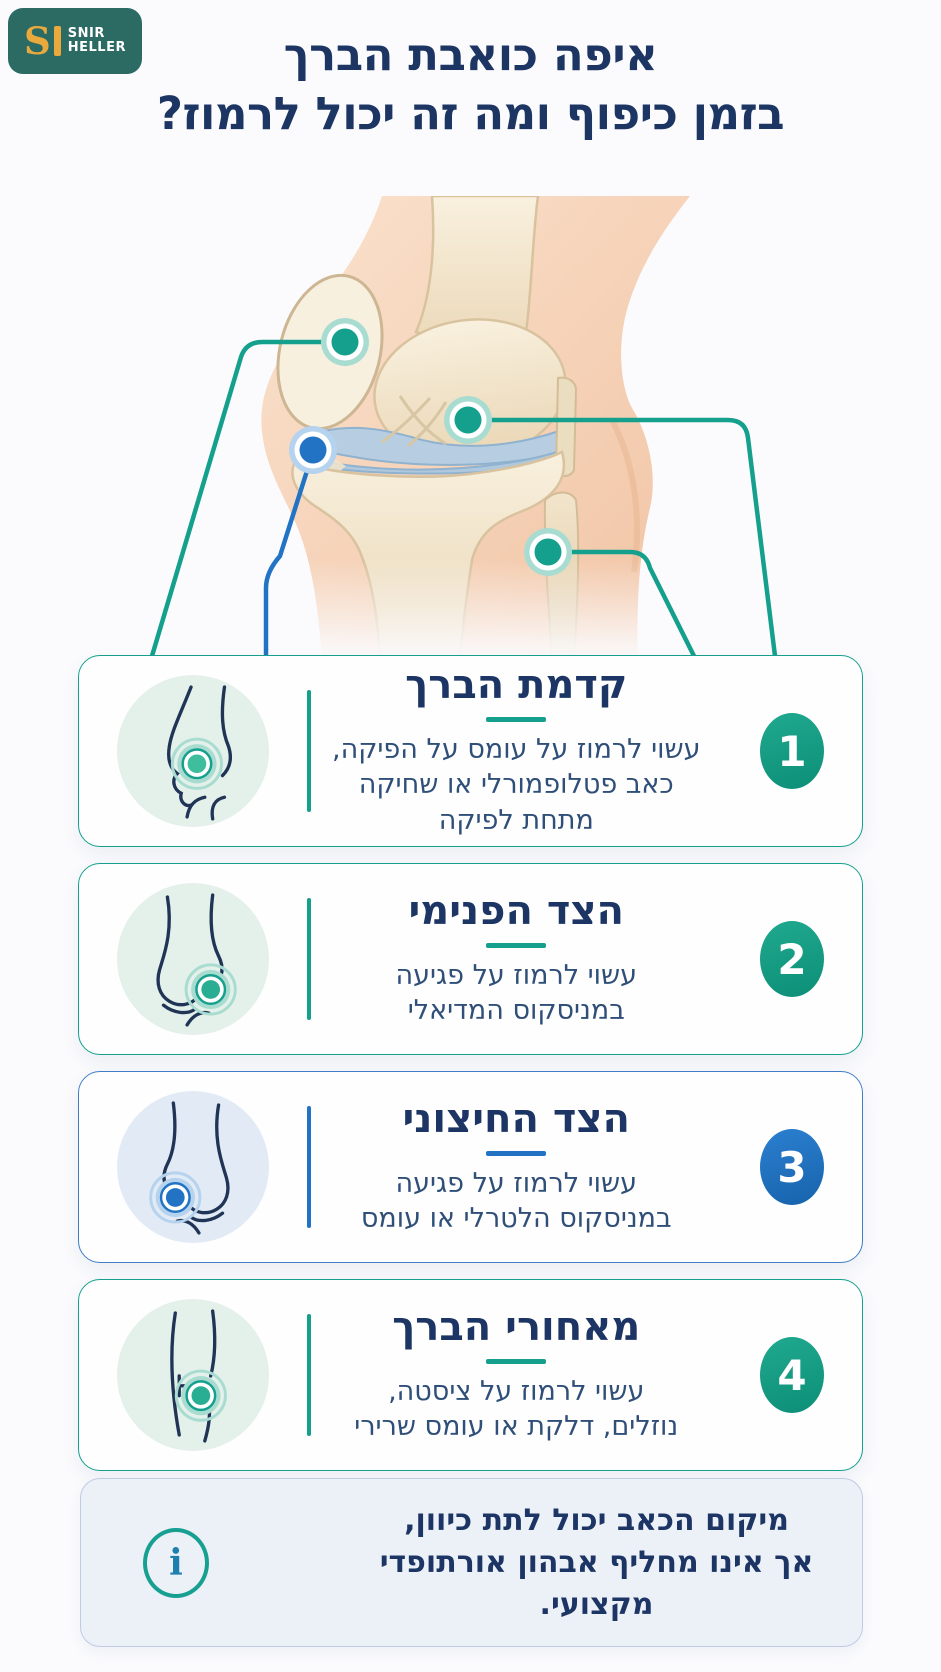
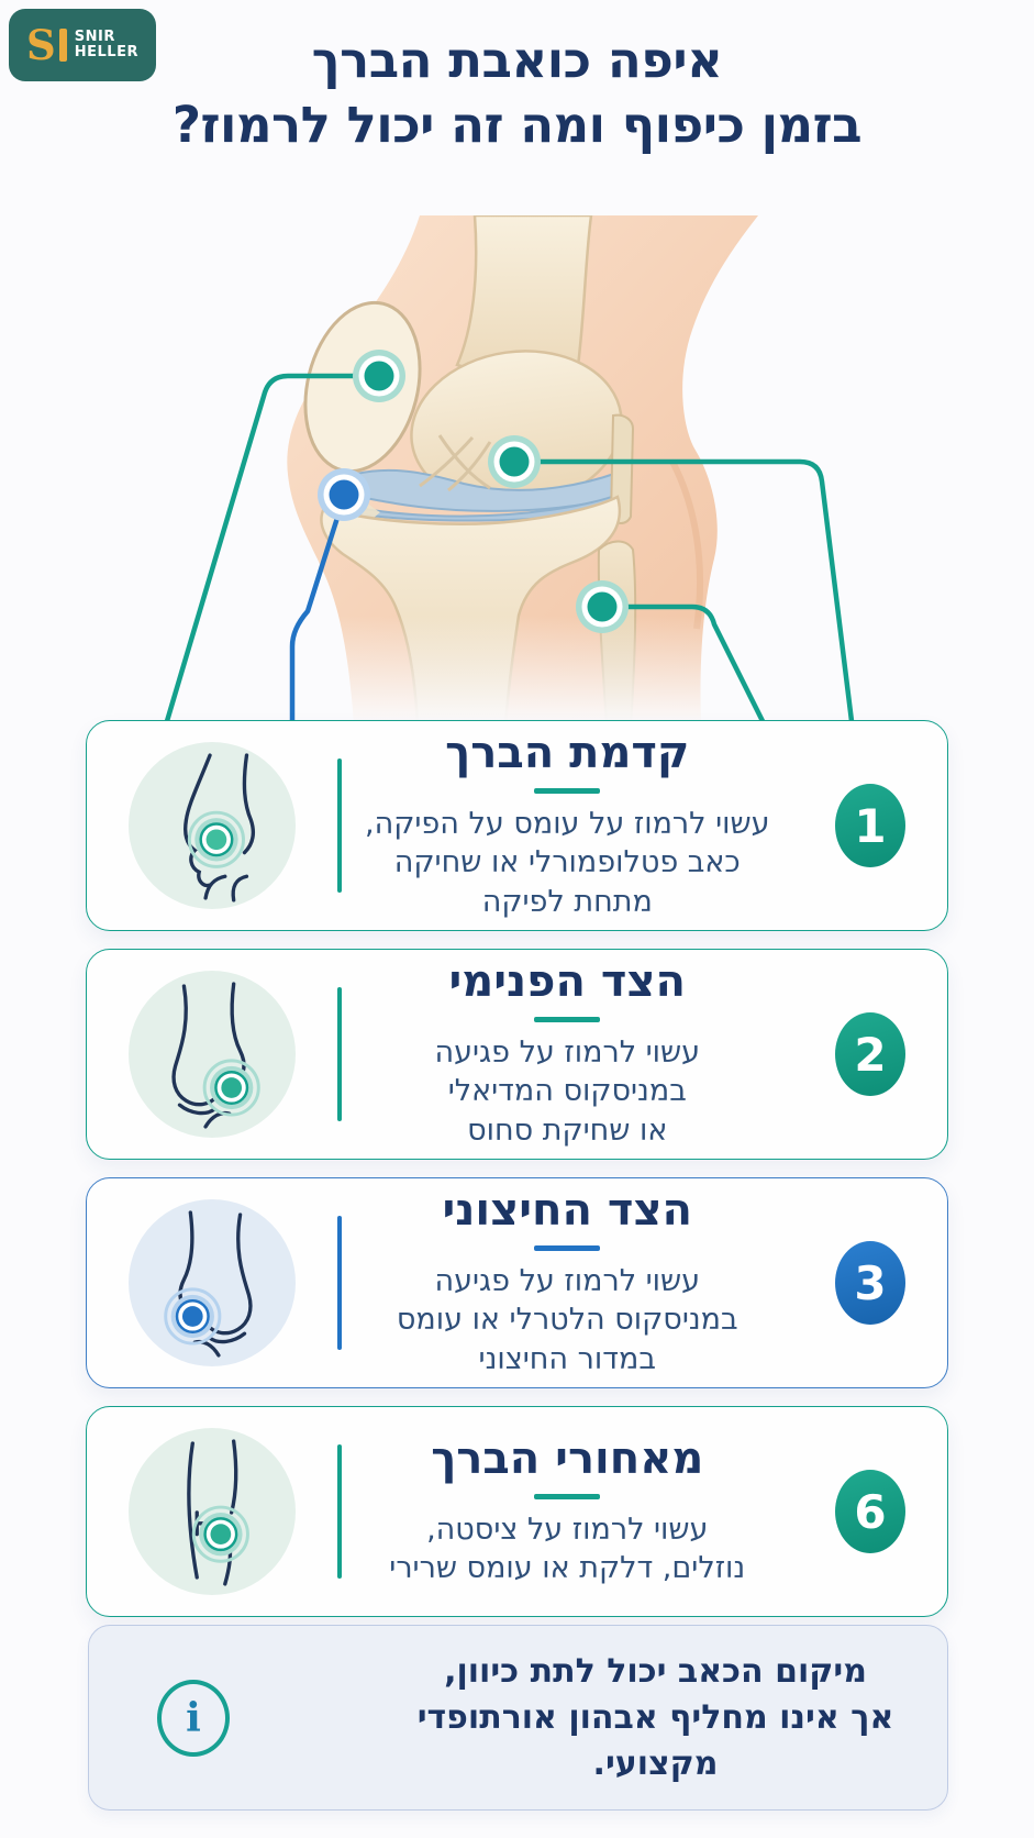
  S
  SNIR
  HELLER
  איפה כואבת הברך
  בזמן כיפוף ומה זה יכול לרמוז?
  קדמת הברך
  עשוי לרמוז על עומס על הפיקה,
  כאב פטלופמורלי או שחיקה
  מתחת לפיקה
  1
  הצד הפנימי
  עשוי לרמוז על פגיעה
  במניסקוס המדיאלי
+ או שחיקת סחוס
  2
  הצד החיצוני
  עשוי לרמוז על פגיעה
  במניסקוס הלטרלי או עומס
+ במדור החיצוני
  3
  מאחורי הברך
  עשוי לרמוז על ציסטה,
  נוזלים, דלקת או עומס שרירי
- 4
+ 6
  i
  מיקום הכאב יכול לתת כיוון,
  אך אינו מחליף אבהון אורתופדי מקצועי.
